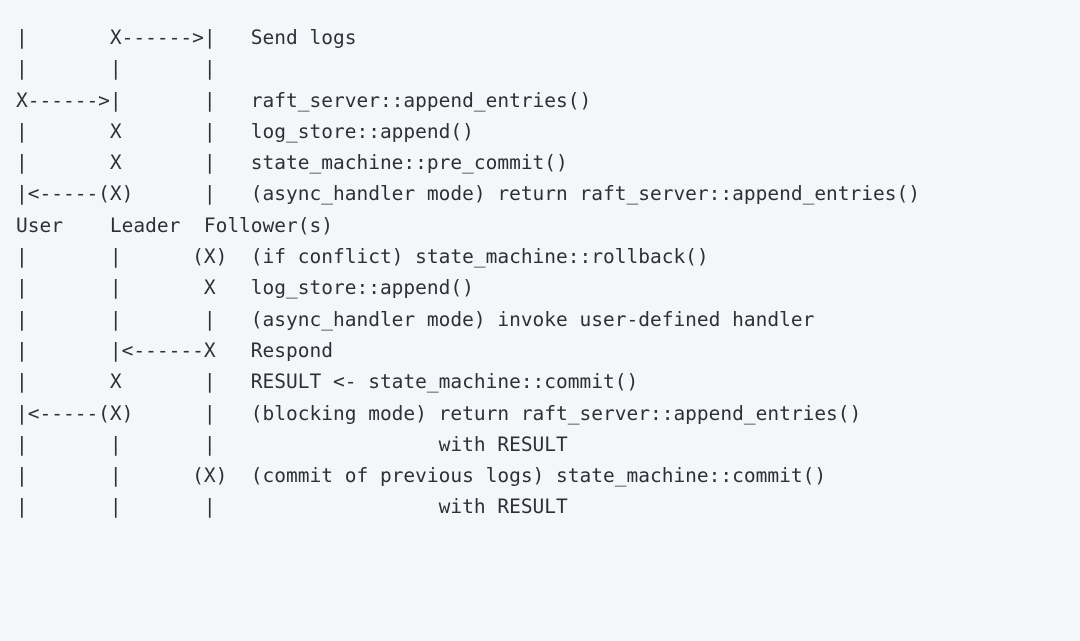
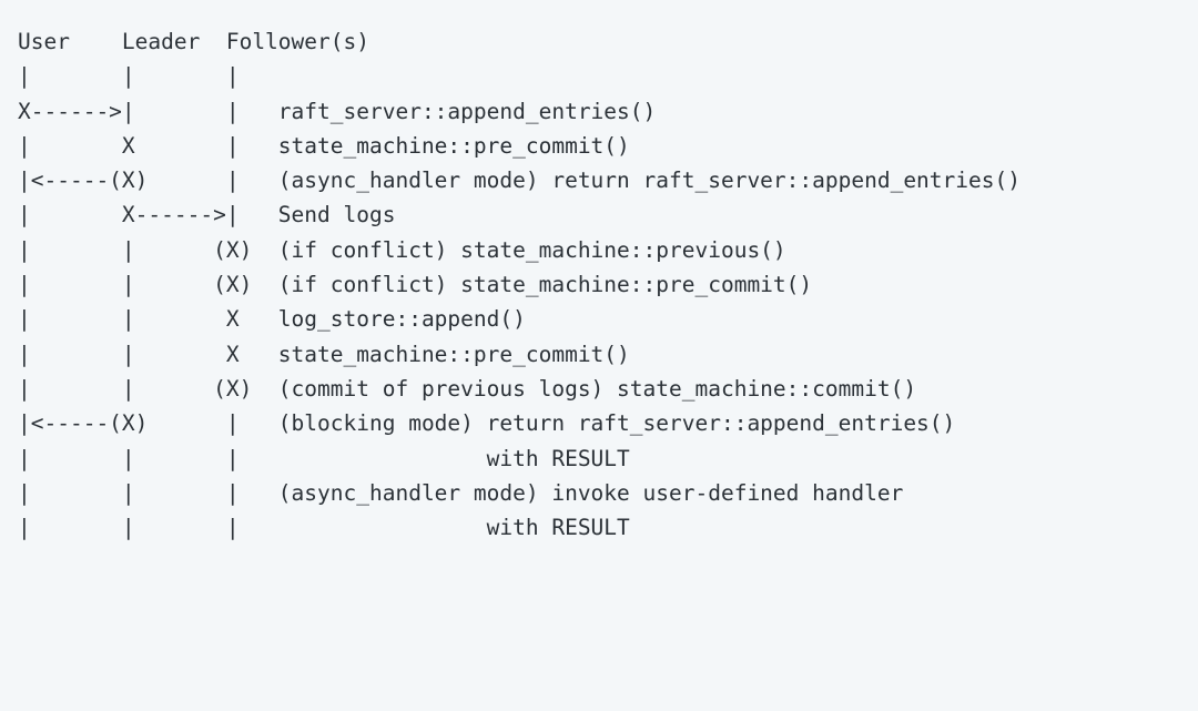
- | X------>| Send logs
+ User Leader Follower(s)
  | | |
  X------>| | raft_server::append_entries()
- | X | log_store::append()
  | X | state_machine::pre_commit()
  |<-----(X) | (async_handler mode) return raft_server::append_entries()
- User Leader Follower(s)
+ | X------>| Send logs
- | | (X) (if conflict) state_machine::rollback()
+ | | (X) (if conflict) state_machine::previous()
+ | | (X) (if conflict) state_machine::pre_commit()
  | | X log_store::append()
+ | | X state_machine::pre_commit()
- | | | (async_handler mode) invoke user-defined handler
+ | | (X) (commit of previous logs) state_machine::commit()
- | |<------X Respond
- | X | RESULT <- state_machine::commit()
  |<-----(X) | (blocking mode) return raft_server::append_entries()
  | | | with RESULT
- | | (X) (commit of previous logs) state_machine::commit()
+ | | | (async_handler mode) invoke user-defined handler
  | | | with RESULT
